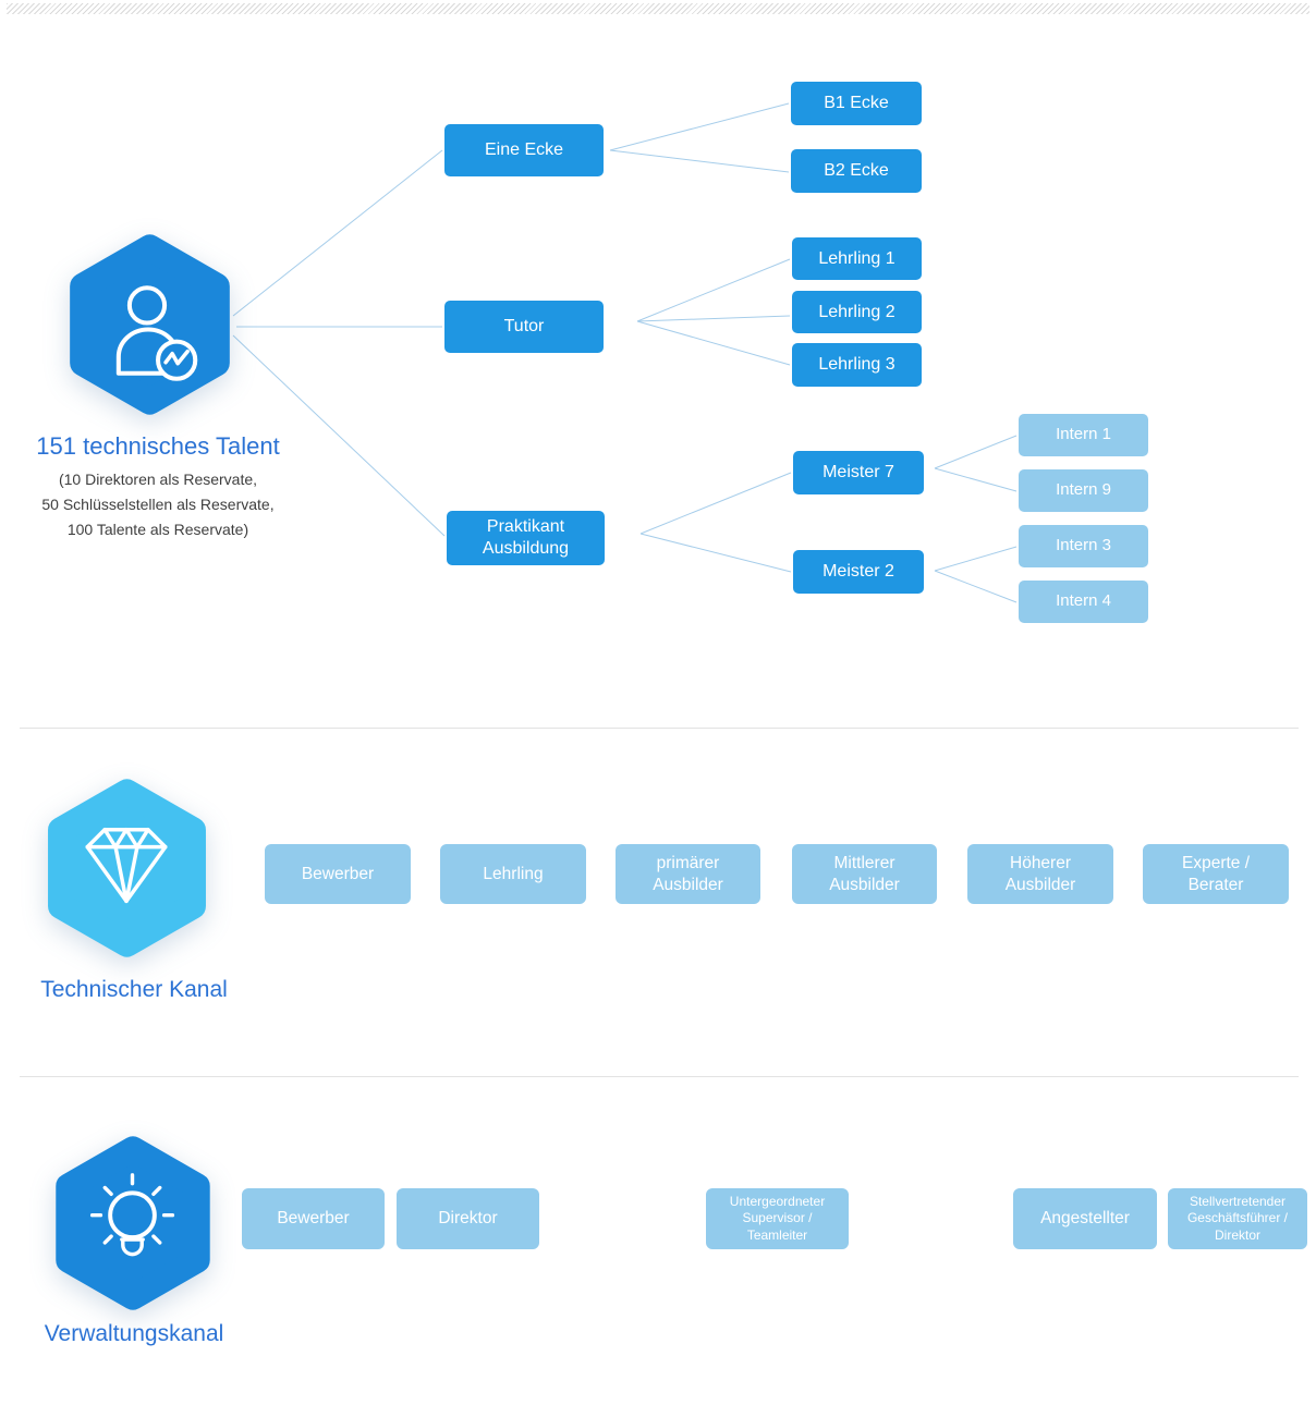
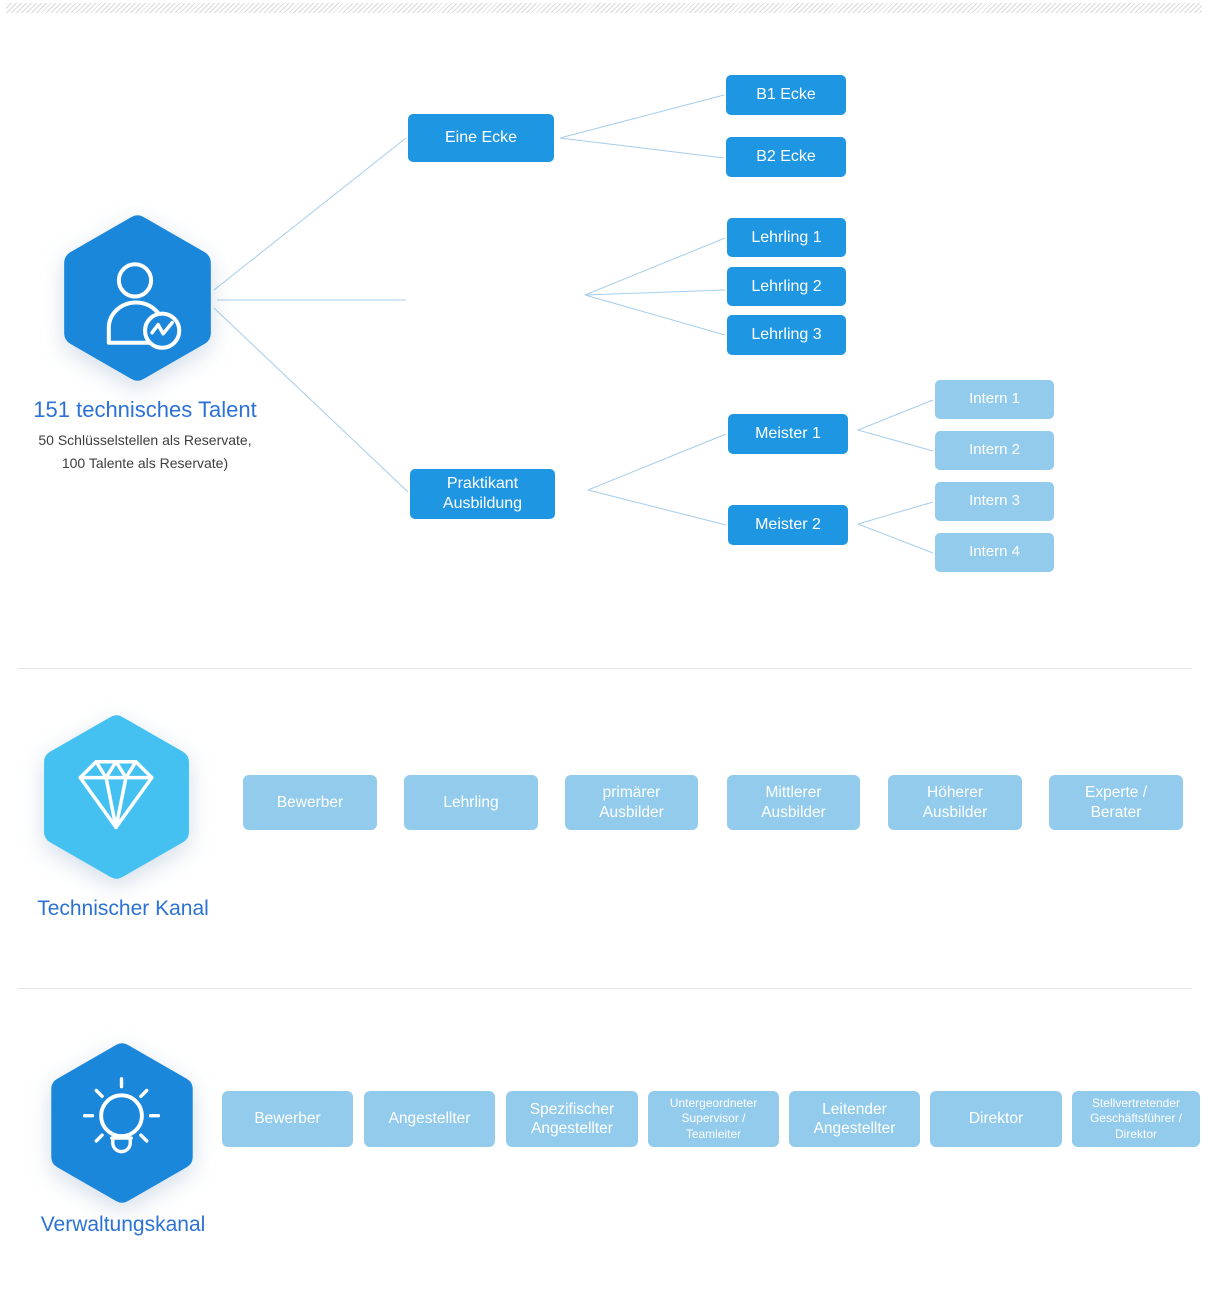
  151 technisches Talent
- (10 Direktoren als Reservate,
  50 Schlüsselstellen als Reservate,
  100 Talente als Reservate)
  Eine Ecke
- Tutor
  Praktikant Ausbildung
  B1 Ecke
  B2 Ecke
  Lehrling 1
  Lehrling 2
  Lehrling 3
- Meister 7
+ Meister 1
  Meister 2
  Intern 1
- Intern 9
+ Intern 2
  Intern 3
  Intern 4
  Technischer Kanal
  Bewerber
  Lehrling
  primärer Ausbilder
  Mittlerer Ausbilder
  Höherer Ausbilder
  Experte / Berater
  Verwaltungskanal
  Bewerber
- Direktor
+ Angestellter
+ Spezifischer Angestellter
  Untergeordneter Supervisor / Teamleiter
+ Leitender Angestellter
- Angestellter
+ Direktor
  Stellvertretender Geschäftsführer / Direktor
